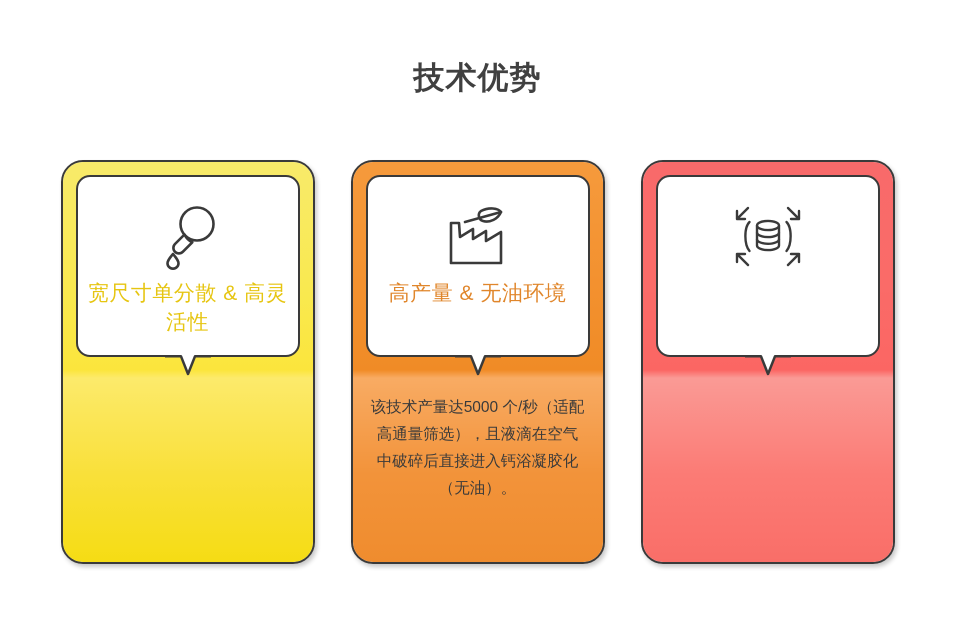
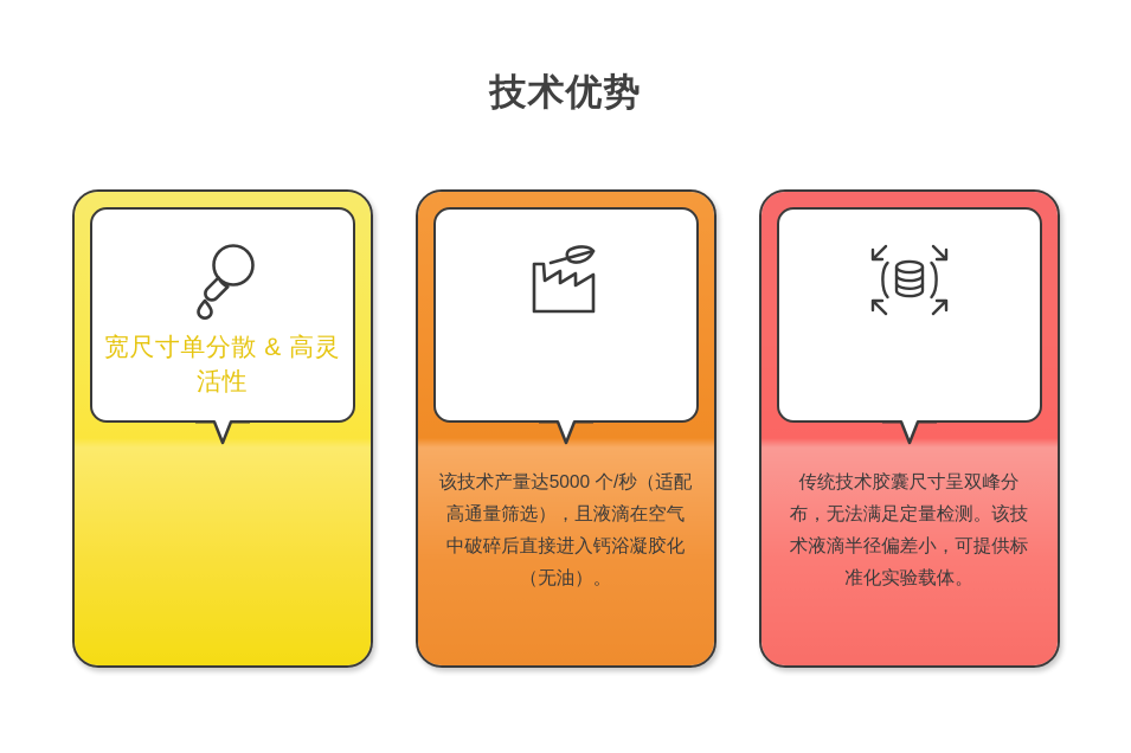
  技术优势
  宽尺寸单分散 & 高灵活性
- 高产量 & 无油环境
  该技术产量达5000 个/秒（适配高通量筛选），且液滴在空气中破碎后直接进入钙浴凝胶化（无油）。
+ 传统技术胶囊尺寸呈双峰分布，无法满足定量检测。该技术液滴半径偏差小，可提供标准化实验载体。
